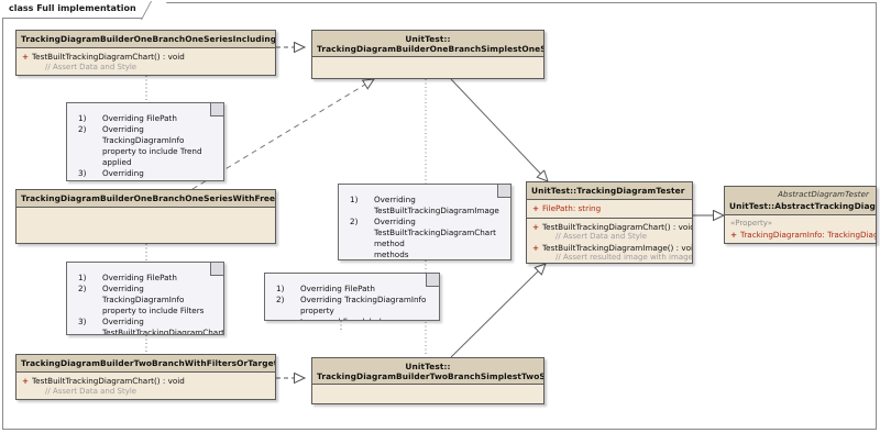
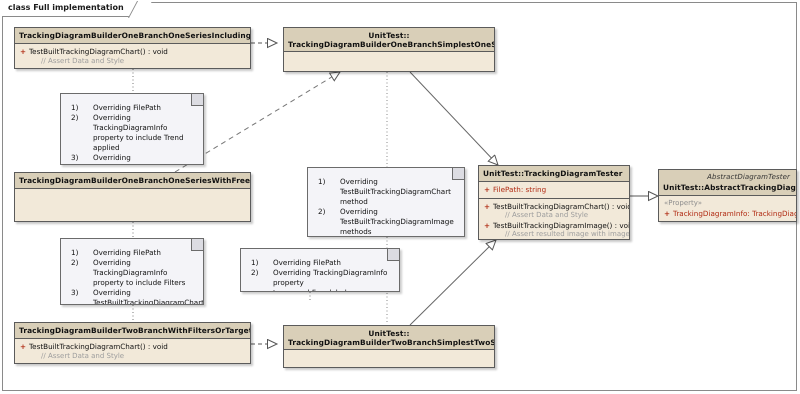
  class Full implementation
  TrackingDiagramBuilderOneBranchOneSeriesIncluding
  + TestBuiltTrackingDiagramChart() : void
  // Assert Data and Style
  UnitTest::
  TrackingDiagramBuilderOneBranchSimplestOneS
  1)
  Overriding FilePath
  2)
  Overriding TrackingDiagramInfo
  property to include Trend applied
  3)
  Overriding
  TrackingDiagramBuilderOneBranchOneSeriesWithFree
  1)
  Overriding
- TestBuiltTrackingDiagramImage
+ TestBuiltTrackingDiagramChart method
  2)
  Overriding
- TestBuiltTrackingDiagramChart method
+ TestBuiltTrackingDiagramImage
  methods
  UnitTest::TrackingDiagramTester
  + FilePath: string
  + TestBuiltTrackingDiagramChart() : voi
  // Assert Data and Style
  + TestBuiltTrackingDiagramImage() : voi
  // Assert resulted image with image
  AbstractDiagramTester
  UnitTest::AbstractTrackingDiag
  «Property»
  + TrackingDiagramInfo: TrackingDia
  1)
  Overriding FilePath
  2)
  Overriding TrackingDiagramInfo
  property to include Filters
  3)
  Overriding
  TestBuiltTrackingDiagramChart
  1)
  Overriding FilePath
  2)
  Overriding TrackingDiagramInfo property
  TrackingDiagramBuilderTwoBranchWithFiltersOrTarge
  + TestBuiltTrackingDiagramChart() : void
  // Assert Data and Style
  UnitTest::
  TrackingDiagramBuilderTwoBranchSimplestTwoS
